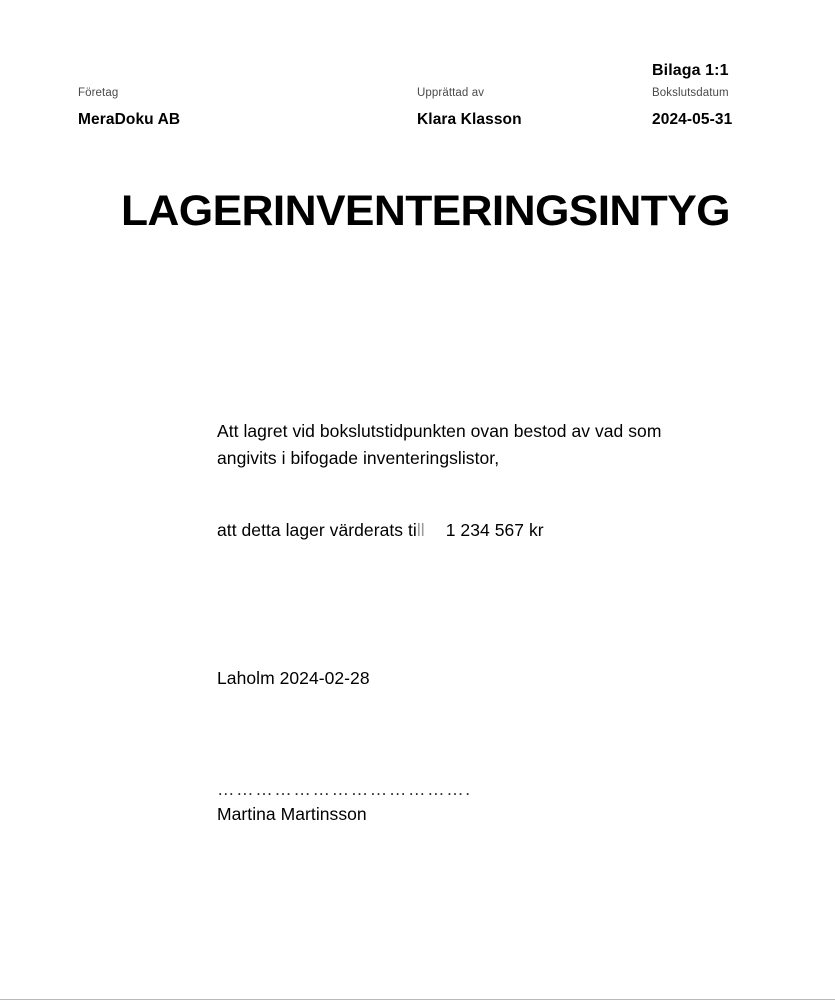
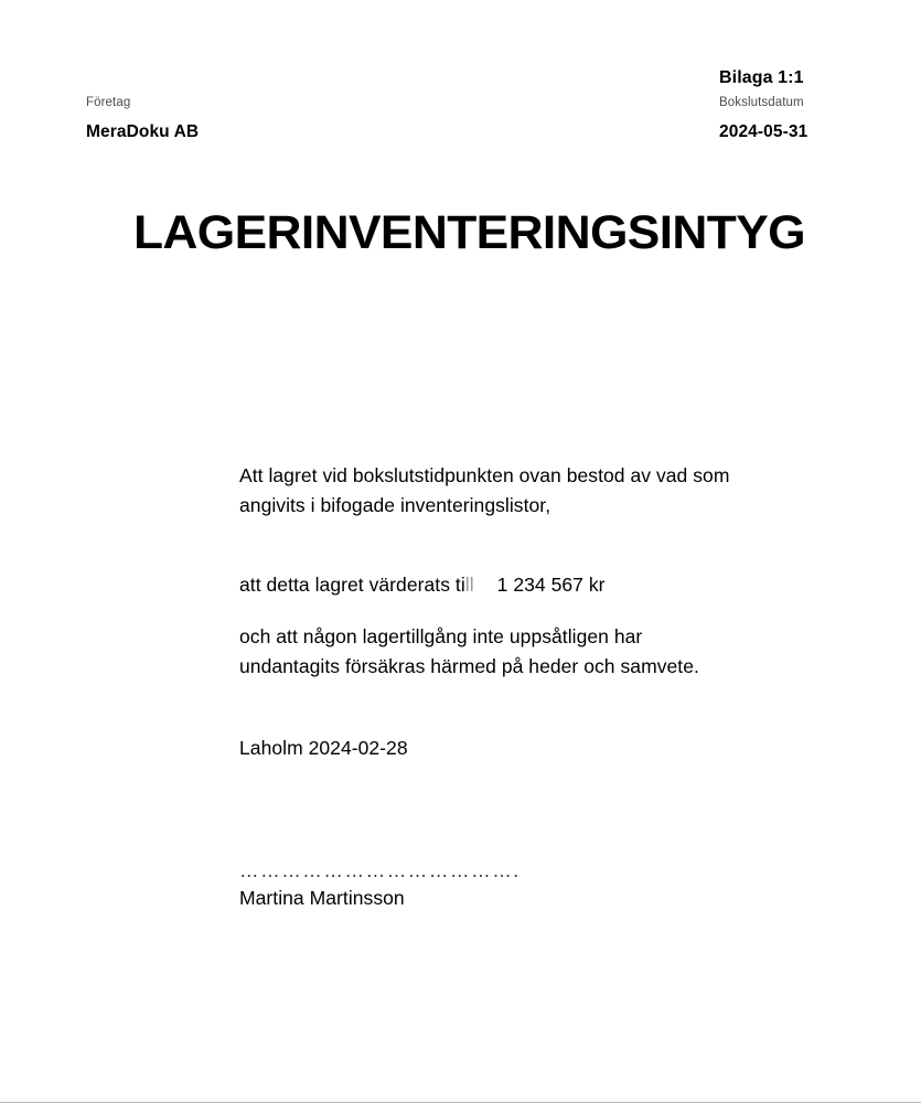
  Bilaga 1:1
  Företag
  MeraDoku AB
- Upprättad av
- Klara Klasson
  Bokslutsdatum
  2024-05-31
  LAGERINVENTERINGSINTYG
  Att lagret vid bokslutstidpunkten ovan bestod av vad som angivits i bifogade inventeringslistor,
- att detta lager värderats till 1 234 567 kr
+ att detta lagret värderats till 1 234 567 kr
+ och att någon lagertillgång inte uppsåtligen har undantagits försäkras härmed på heder och samvete.
  Laholm 2024-02-28
  ………………………………….
  Martina Martinsson
